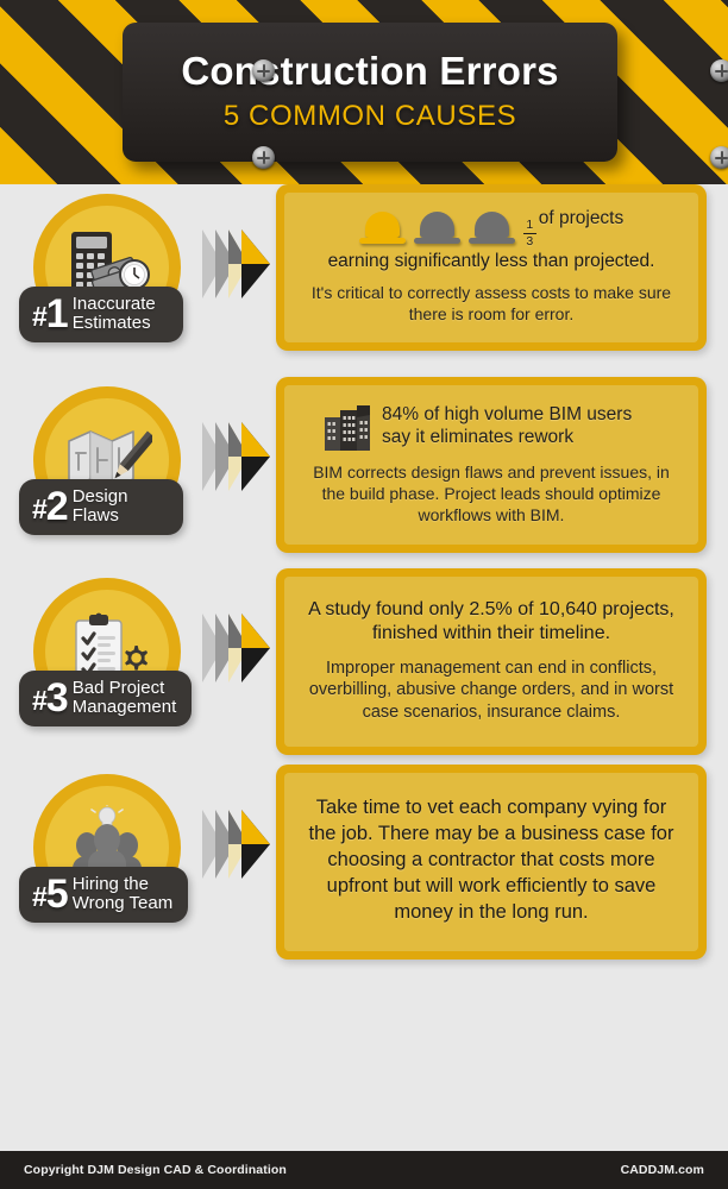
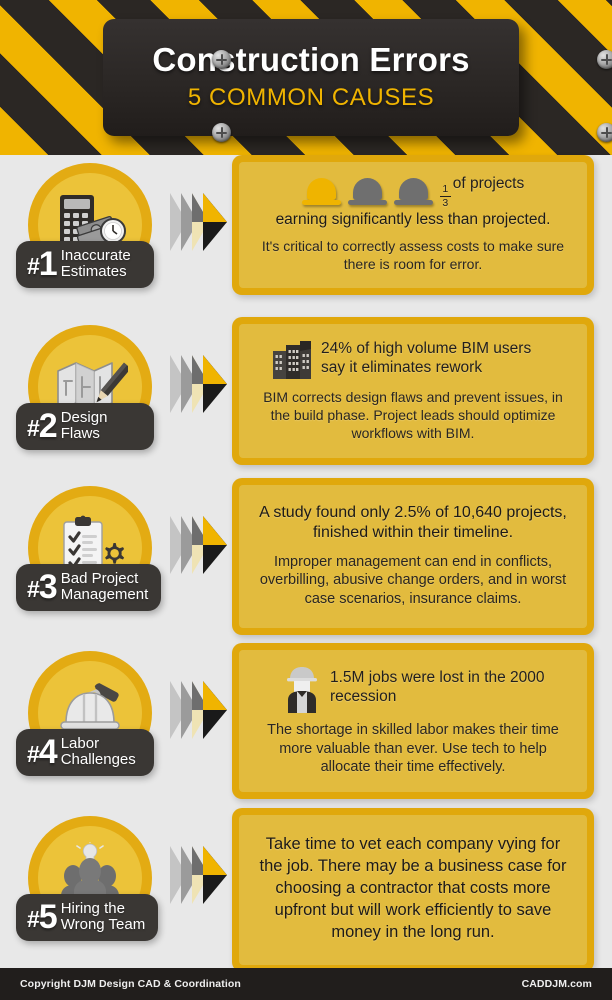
  Contruction Errors
  5 COMMON CAUSES
  #1
  Inaccurate
  Estimates
  1
  3
  of projects
  earning significantly less than projected.
  It's critical to correctly assess costs to make sure there is room for error.
  #2
  Design
  Flaws
- 84% of high volume BIM users say it eliminates rework
+ 24% of high volume BIM users say it eliminates rework
  BIM corrects design flaws and prevent issues, in the build phase. Project leads should optimize workflows with BIM.
  #3
  Bad Project
  Management
  A study found only 2.5% of 10,640 projects, finished within their timeline.
  Improper management can end in conflicts, overbilling, abusive change orders, and in worst case scenarios, insurance claims.
+ #4
+ Labor
+ Challenges
+ 1.5M jobs were lost in the 2000 recession
+ The shortage in skilled labor makes their time more valuable than ever. Use tech to help allocate their time effectively.
  #5
  Hiring the
  Wrong Team
  Take time to vet each company vying for the job. There may be a business case for choosing a contractor that costs more upfront but will work efficiently to save money in the long run.
  Copyright DJM Design CAD & Coordination
  CADDJM.com
